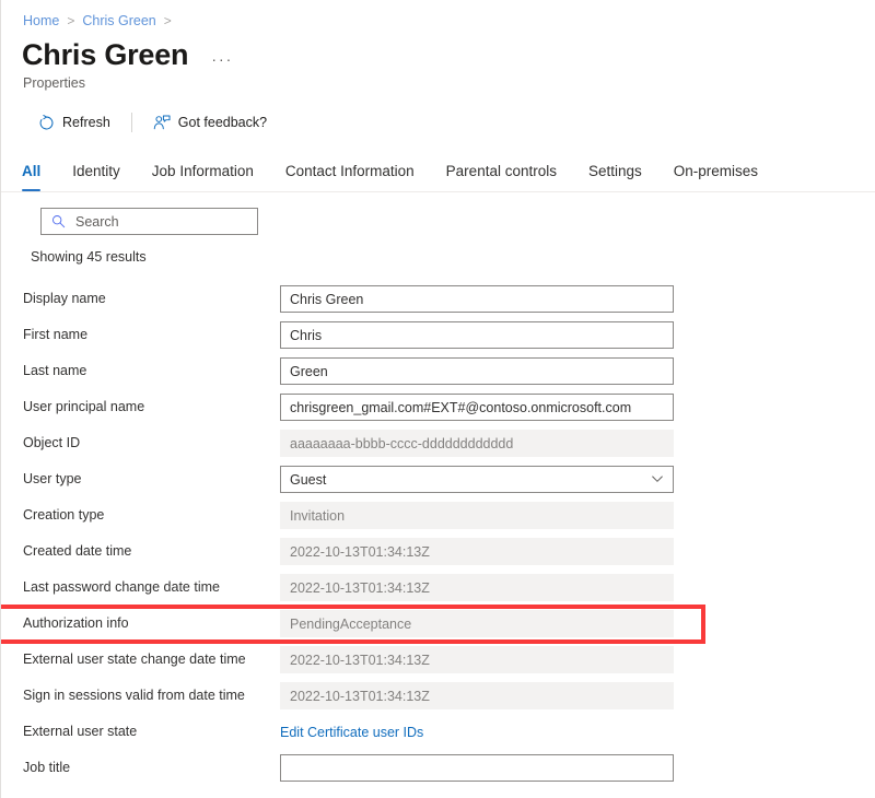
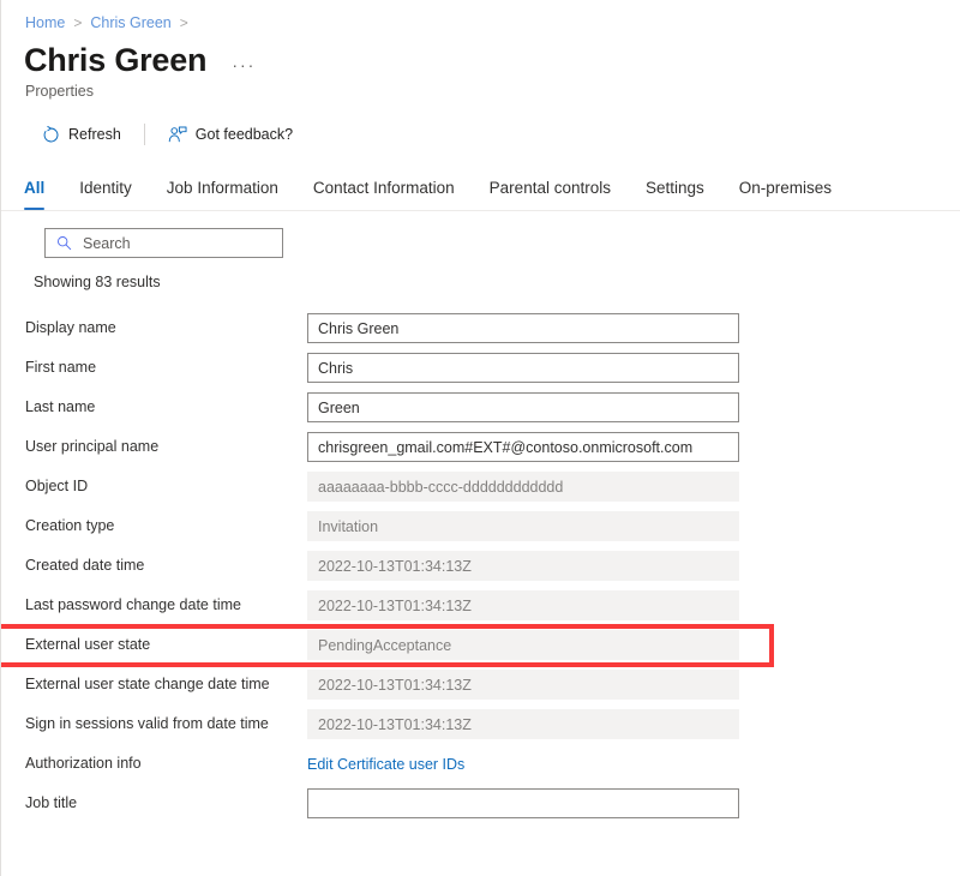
  Home
  >
  Chris Green
  >
  Chris Green
  ···
  Properties
  Refresh
  Got feedback?
  All
  Identity
  Job Information
  Contact Information
  Parental controls
  Settings
  On-premises
  Search
- Showing 45 results
+ Showing 83 results
  Display name
  Chris Green
  First name
  Chris
  Last name
  Green
  User principal name
  chrisgreen_gmail.com#EXT#@contoso.onmicrosoft.com
  Object ID
  aaaaaaaa-bbbb-cccc-dddddddddddd
- User type
- Guest
  Creation type
  Invitation
  Created date time
  2022-10-13T01:34:13Z
  Last password change date time
  2022-10-13T01:34:13Z
- Authorization info
+ External user state
  PendingAcceptance
  External user state change date time
  2022-10-13T01:34:13Z
  Sign in sessions valid from date time
  2022-10-13T01:34:13Z
- External user state
+ Authorization info
  Edit Certificate user IDs
  Job title
